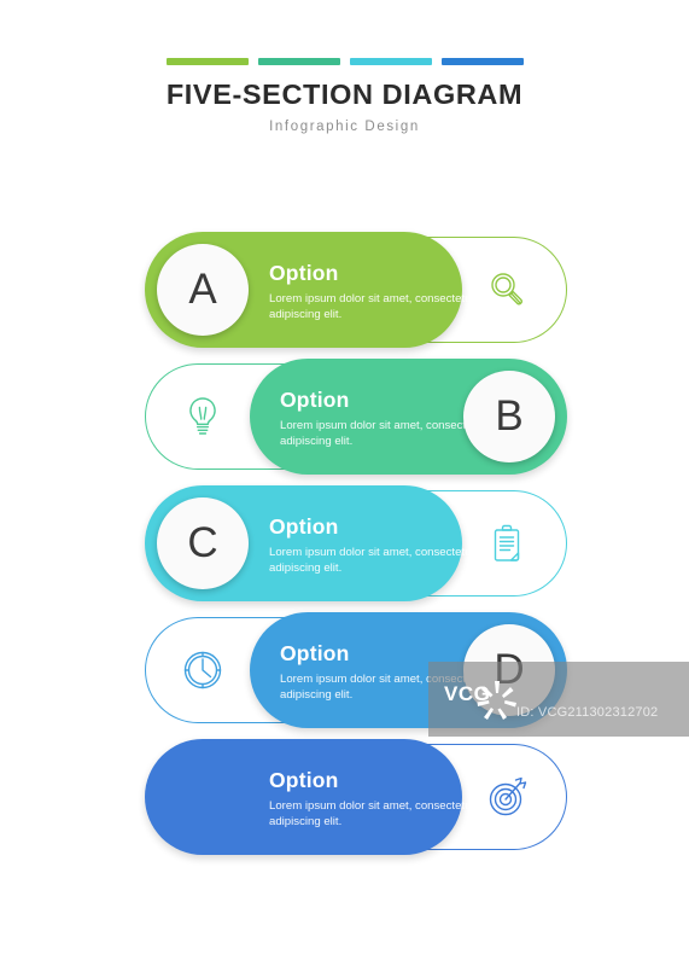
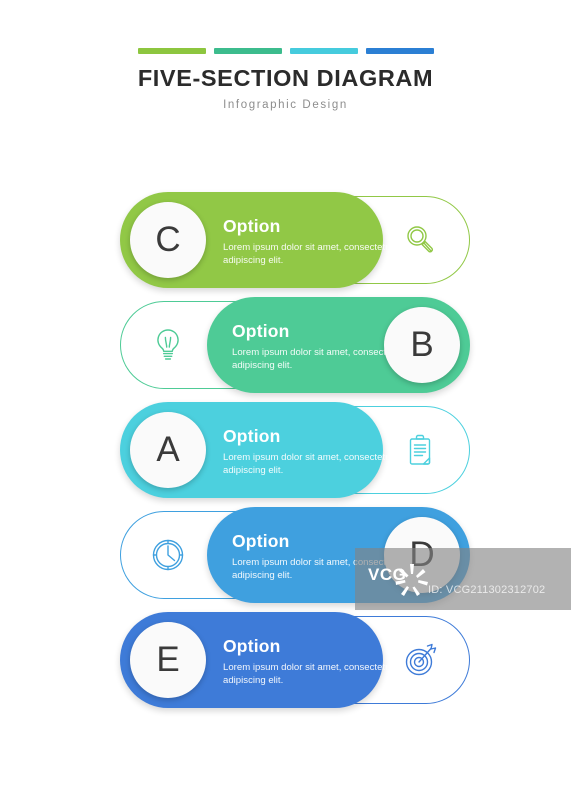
  FIVE-SECTION DIAGRAM
  Infographic Design
  Option
  Lorem ipsum dolor sit amet, consectetur adipiscing elit.
- A
+ C
  Option
  Lorem ipsum dolor sit amet, consec adipiscing elit.
  B
  Option
  Lorem ipsum dolor sit amet, consectetur adipiscing elit.
- C
+ A
  Option
  Lorem ipsum dolor sit amet, consec adipiscing elit.
  D
  Option
  Lorem ipsum dolor sit amet, consectetur adipiscing elit.
+ E
  VCG
  ID: VCG211302312702
